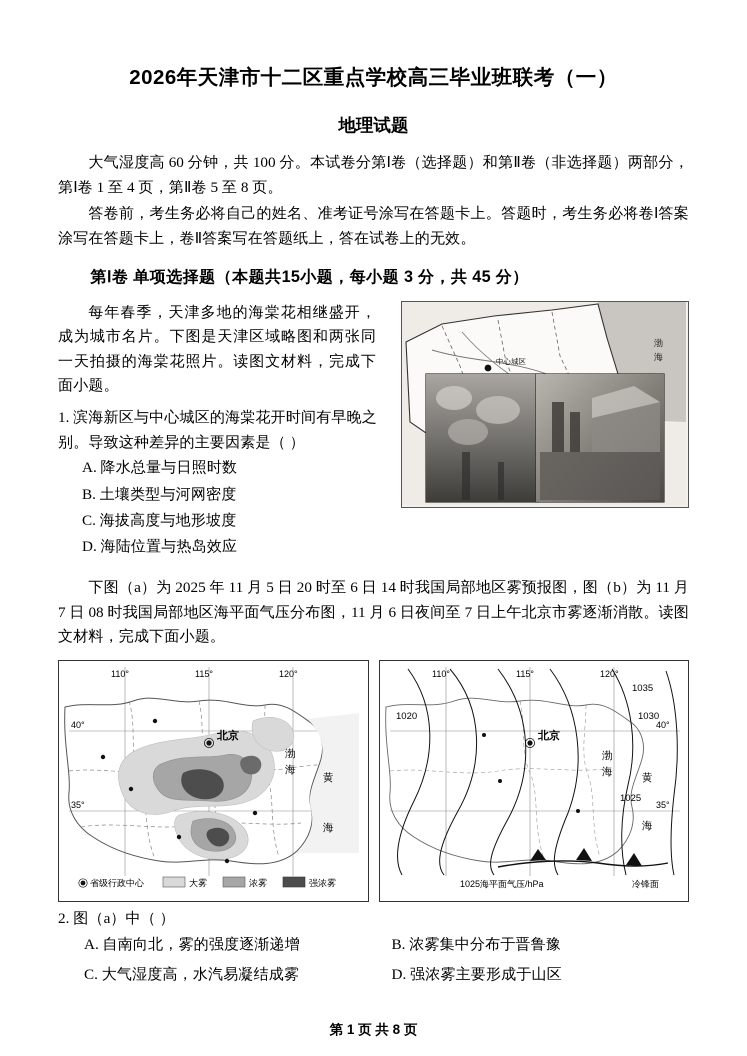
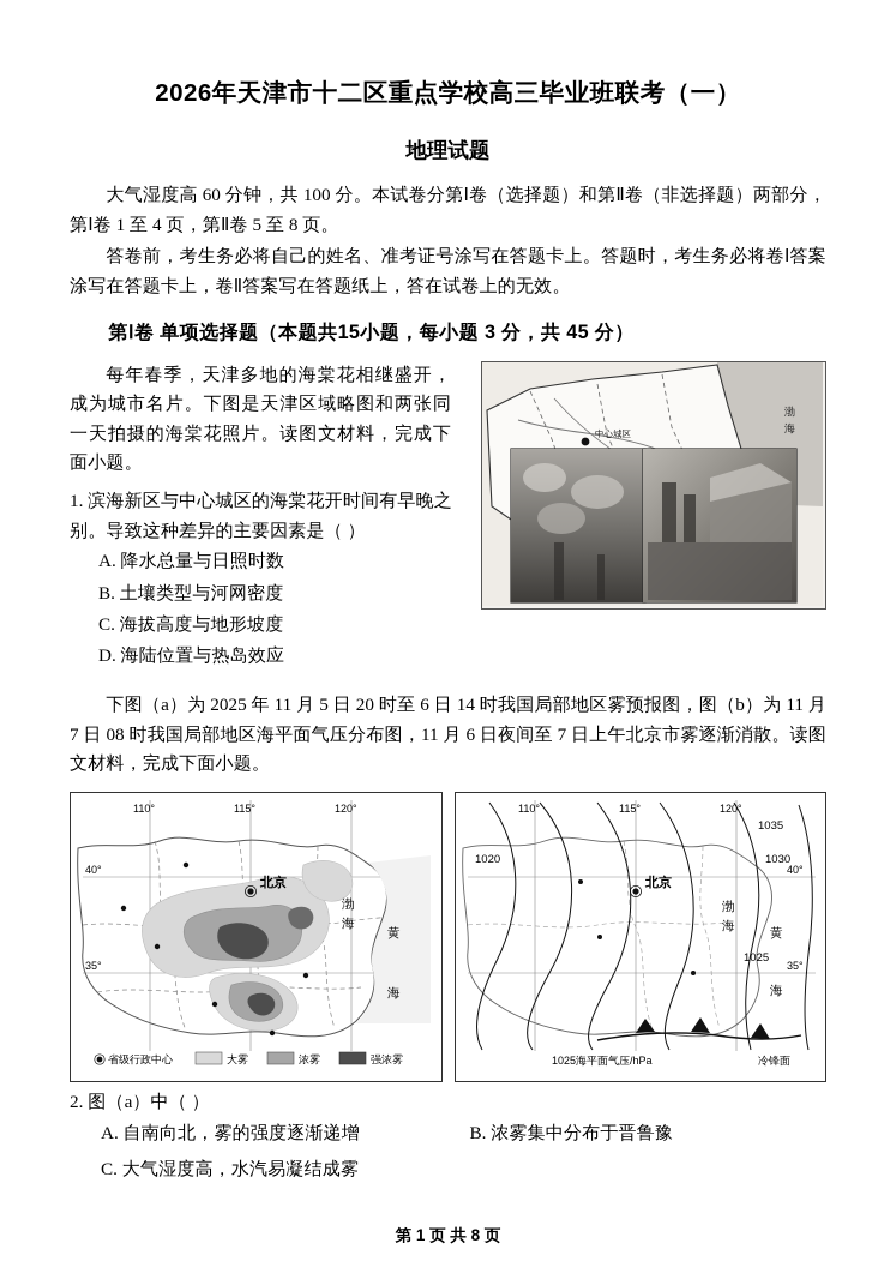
  2026年天津市十二区重点学校高三毕业班联考（一）
  地理试题
  大气湿度高 60 分钟，共 100 分。本试卷分第Ⅰ卷（选择题）和第Ⅱ卷（非选择题）两部分，第Ⅰ卷 1 至 4 页，第Ⅱ卷 5 至 8 页。
  答卷前，考生务必将自己的姓名、准考证号涂写在答题卡上。答题时，考生务必将卷Ⅰ答案涂写在答题卡上，卷Ⅱ答案写在答题纸上，答在试卷上的无效。
  第Ⅰ卷 单项选择题（本题共15小题，每小题 3 分，共 45 分）
  中心城区
  渤
  海
  每年春季，天津多地的海棠花相继盛开，成为城市名片。下图是天津区域略图和两张同一天拍摄的海棠花照片。读图文材料，完成下面小题。
  1. 滨海新区与中心城区的海棠花开时间有早晚之别。导致这种差异的主要因素是（ ）
  A. 降水总量与日照时数
  B. 土壤类型与河网密度
  C. 海拔高度与地形坡度
  D. 海陆位置与热岛效应
  下图（a）为 2025 年 11 月 5 日 20 时至 6 日 14 时我国局部地区雾预报图，图（b）为 11 月 7 日 08 时我国局部地区海平面气压分布图，11 月 6 日夜间至 7 日上午北京市雾逐渐消散。读图文材料，完成下面小题。
  110°
  115°
  120°
  40°
  35°
  北京
  渤
  海
  黄
  海
  省级行政中心
  大雾
  浓雾
  强浓雾
  110°
  115°
  120°
  40°
  35°
  1035
  1030
  1025
  1020
  北京
  渤
  海
  黄
  海
  1025海平面气压/hPa
  冷锋面
  2. 图（a）中（ ）
  A. 自南向北，雾的强度逐渐递增
  B. 浓雾集中分布于晋鲁豫
  C. 大气湿度高，水汽易凝结成雾
- D. 强浓雾主要形成于山区
  第 1 页 共 8 页
